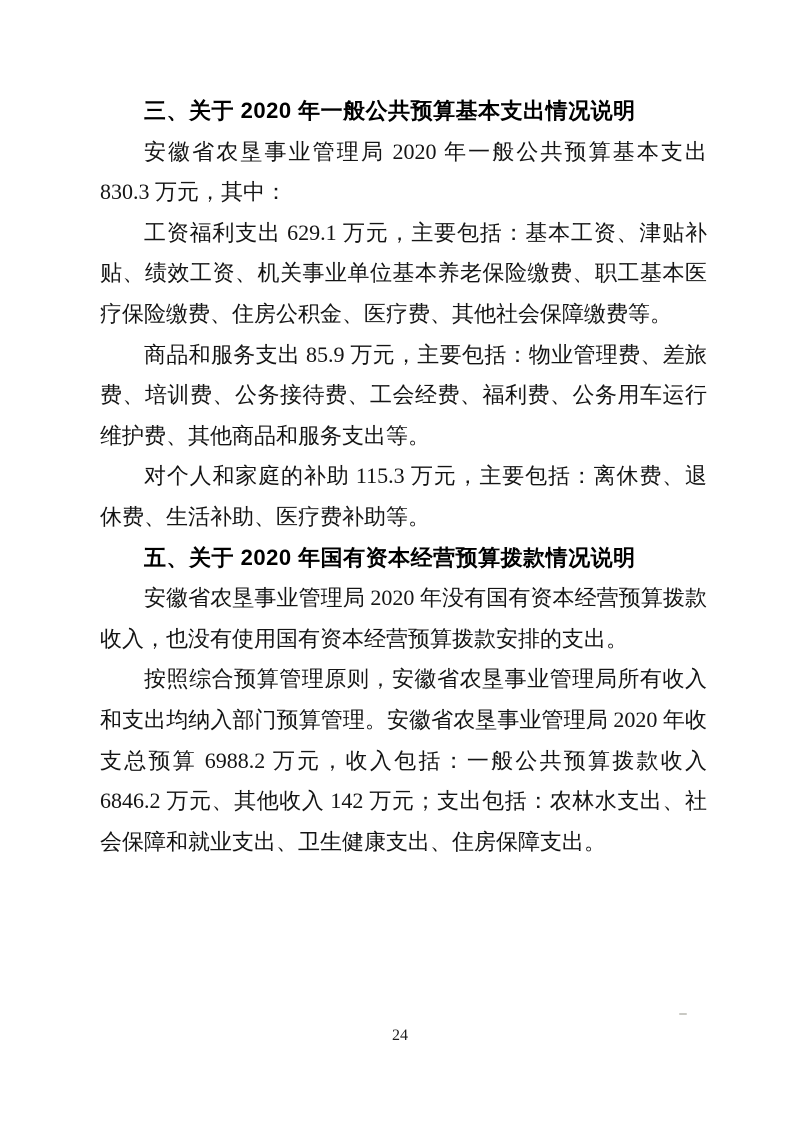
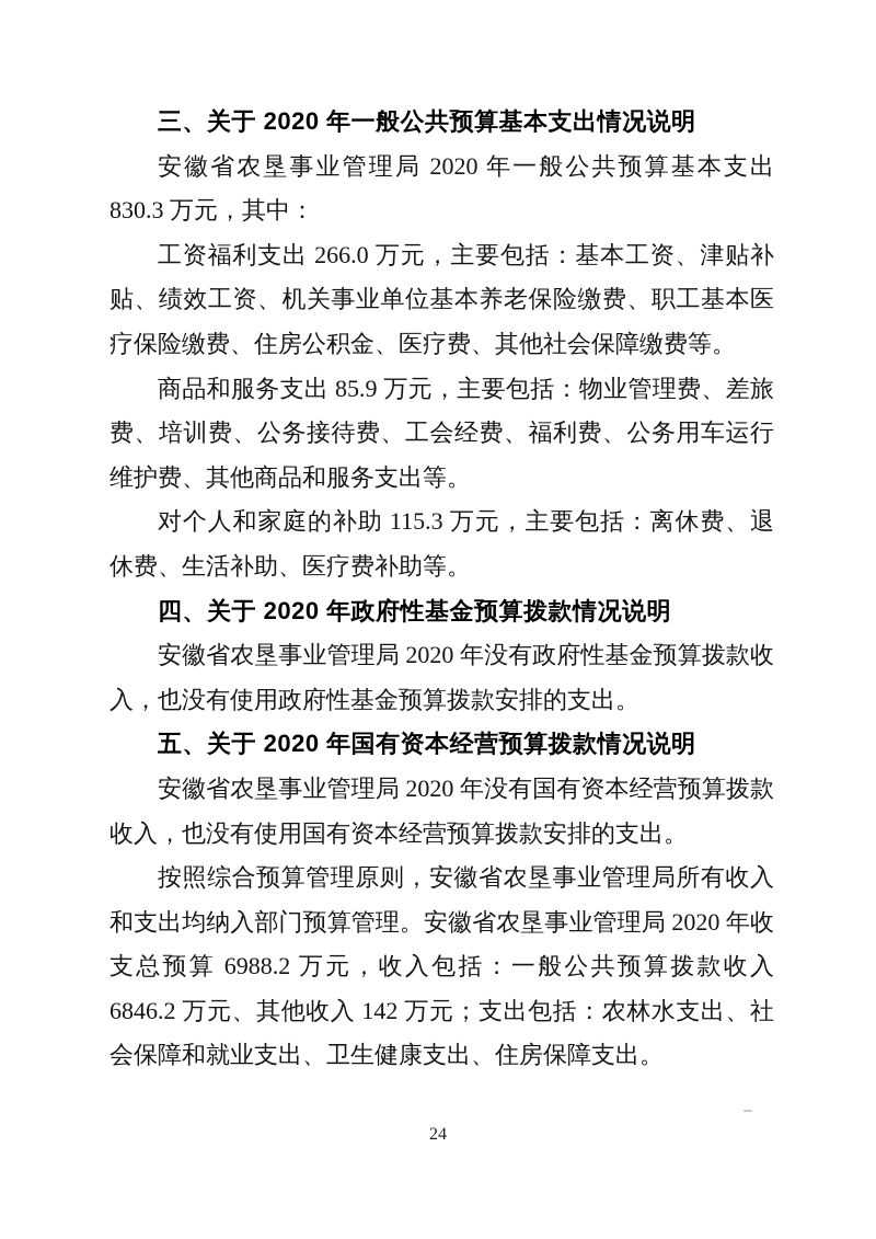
  三、关于 2020 年一般公共预算基本支出情况说明
  安徽省农垦事业管理局 2020 年一般公共预算基本支出 830.3 万元，其中：
- 工资福利支出 629.1 万元，主要包括：基本工资、津贴补贴、绩效工资、机关事业单位基本养老保险缴费、职工基本医疗保险缴费、住房公积金、医疗费、其他社会保障缴费等。
+ 工资福利支出 266.0 万元，主要包括：基本工资、津贴补贴、绩效工资、机关事业单位基本养老保险缴费、职工基本医疗保险缴费、住房公积金、医疗费、其他社会保障缴费等。
  商品和服务支出 85.9 万元，主要包括：物业管理费、差旅费、培训费、公务接待费、工会经费、福利费、公务用车运行维护费、其他商品和服务支出等。
  对个人和家庭的补助 115.3 万元，主要包括：离休费、退休费、生活补助、医疗费补助等。
+ 四、关于 2020 年政府性基金预算拨款情况说明
+ 安徽省农垦事业管理局 2020 年没有政府性基金预算拨款收入，也没有使用政府性基金预算拨款安排的支出。
  五、关于 2020 年国有资本经营预算拨款情况说明
  安徽省农垦事业管理局 2020 年没有国有资本经营预算拨款收入，也没有使用国有资本经营预算拨款安排的支出。
  按照综合预算管理原则，安徽省农垦事业管理局所有收入和支出均纳入部门预算管理。安徽省农垦事业管理局 2020 年收支总预算 6988.2 万元，收入包括：一般公共预算拨款收入 6846.2 万元、其他收入 142 万元；支出包括：农林水支出、社会保障和就业支出、卫生健康支出、住房保障支出。
  24
